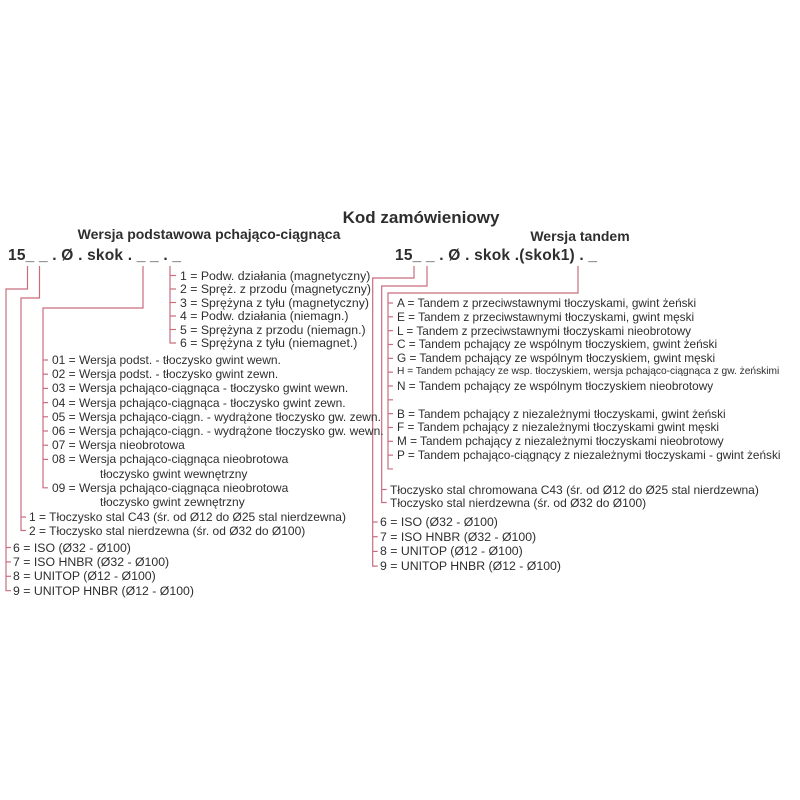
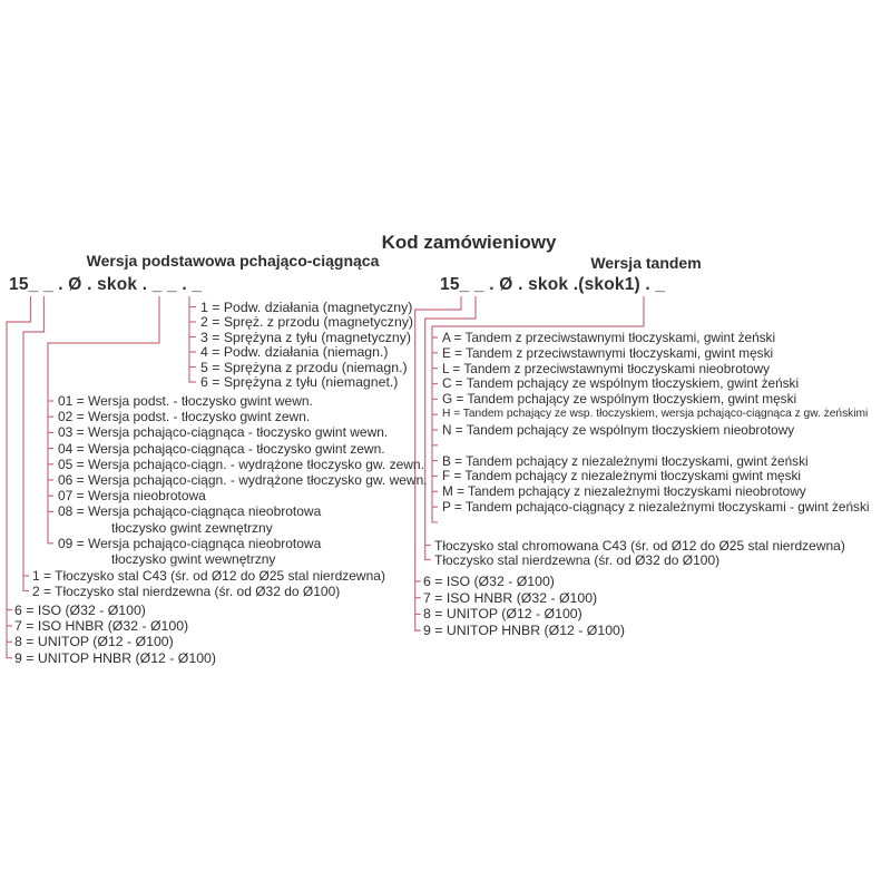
  Kod zamówieniowy
  Wersja podstawowa pchająco-ciągnąca
  Wersja tandem
  15_ _ . Ø . skok . _ _ . _
  15_ _ . Ø . skok .(skok1) . _
  1 = Podw. działania (magnetyczny)
  2 = Spręż. z przodu (magnetyczny)
  3 = Sprężyna z tyłu (magnetyczny)
  4 = Podw. działania (niemagn.)
  5 = Sprężyna z przodu (niemagn.)
  6 = Sprężyna z tyłu (niemagnet.)
  01 = Wersja podst. - tłoczysko gwint wewn.
  02 = Wersja podst. - tłoczysko gwint zewn.
  03 = Wersja pchająco-ciągnąca - tłoczysko gwint wewn.
  04 = Wersja pchająco-ciągnąca - tłoczysko gwint zewn.
  05 = Wersja pchająco-ciągn. - wydrążone tłoczysko gw. zewn.
  06 = Wersja pchająco-ciągn. - wydrążone tłoczysko gw. wewn.
  07 = Wersja nieobrotowa
  08 = Wersja pchająco-ciągnąca nieobrotowa
- tłoczysko gwint wewnętrzny
+ tłoczysko gwint zewnętrzny
  09 = Wersja pchająco-ciągnąca nieobrotowa
- tłoczysko gwint zewnętrzny
+ tłoczysko gwint wewnętrzny
  1 = Tłoczysko stal C43 (śr. od Ø12 do Ø25 stal nierdzewna)
  2 = Tłoczysko stal nierdzewna (śr. od Ø32 do Ø100)
  6 = ISO (Ø32 - Ø100)
  7 = ISO HNBR (Ø32 - Ø100)
  8 = UNITOP (Ø12 - Ø100)
  9 = UNITOP HNBR (Ø12 - Ø100)
  A = Tandem z przeciwstawnymi tłoczyskami, gwint żeński
  E = Tandem z przeciwstawnymi tłoczyskami, gwint męski
  L = Tandem z przeciwstawnymi tłoczyskami nieobrotowy
  C = Tandem pchający ze wspólnym tłoczyskiem, gwint żeński
  G = Tandem pchający ze wspólnym tłoczyskiem, gwint męski
  H = Tandem pchający ze wsp. tłoczyskiem, wersja pchająco-ciągnąca z gw. żeńskimi
  N = Tandem pchający ze wspólnym tłoczyskiem nieobrotowy
  B = Tandem pchający z niezależnymi tłoczyskami, gwint żeński
  F = Tandem pchający z niezależnymi tłoczyskami gwint męski
  M = Tandem pchający z niezależnymi tłoczyskami nieobrotowy
  P = Tandem pchająco-ciągnący z niezależnymi tłoczyskami - gwint żeński
  Tłoczysko stal chromowana C43 (śr. od Ø12 do Ø25 stal nierdzewna)
  Tłoczysko stal nierdzewna (śr. od Ø32 do Ø100)
  6 = ISO (Ø32 - Ø100)
  7 = ISO HNBR (Ø32 - Ø100)
  8 = UNITOP (Ø12 - Ø100)
  9 = UNITOP HNBR (Ø12 - Ø100)
